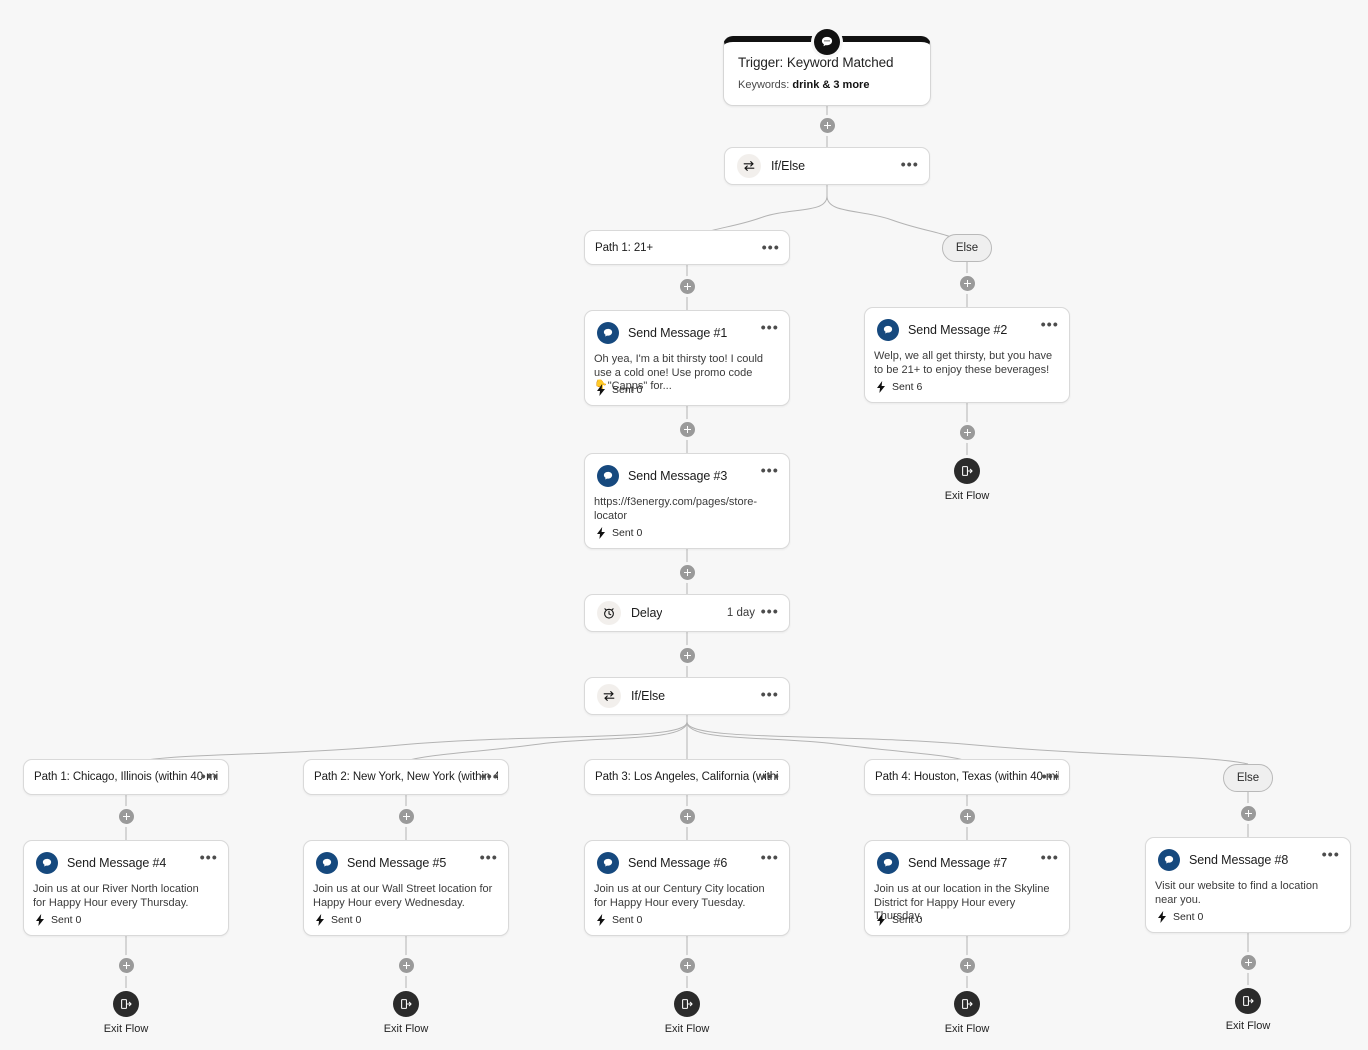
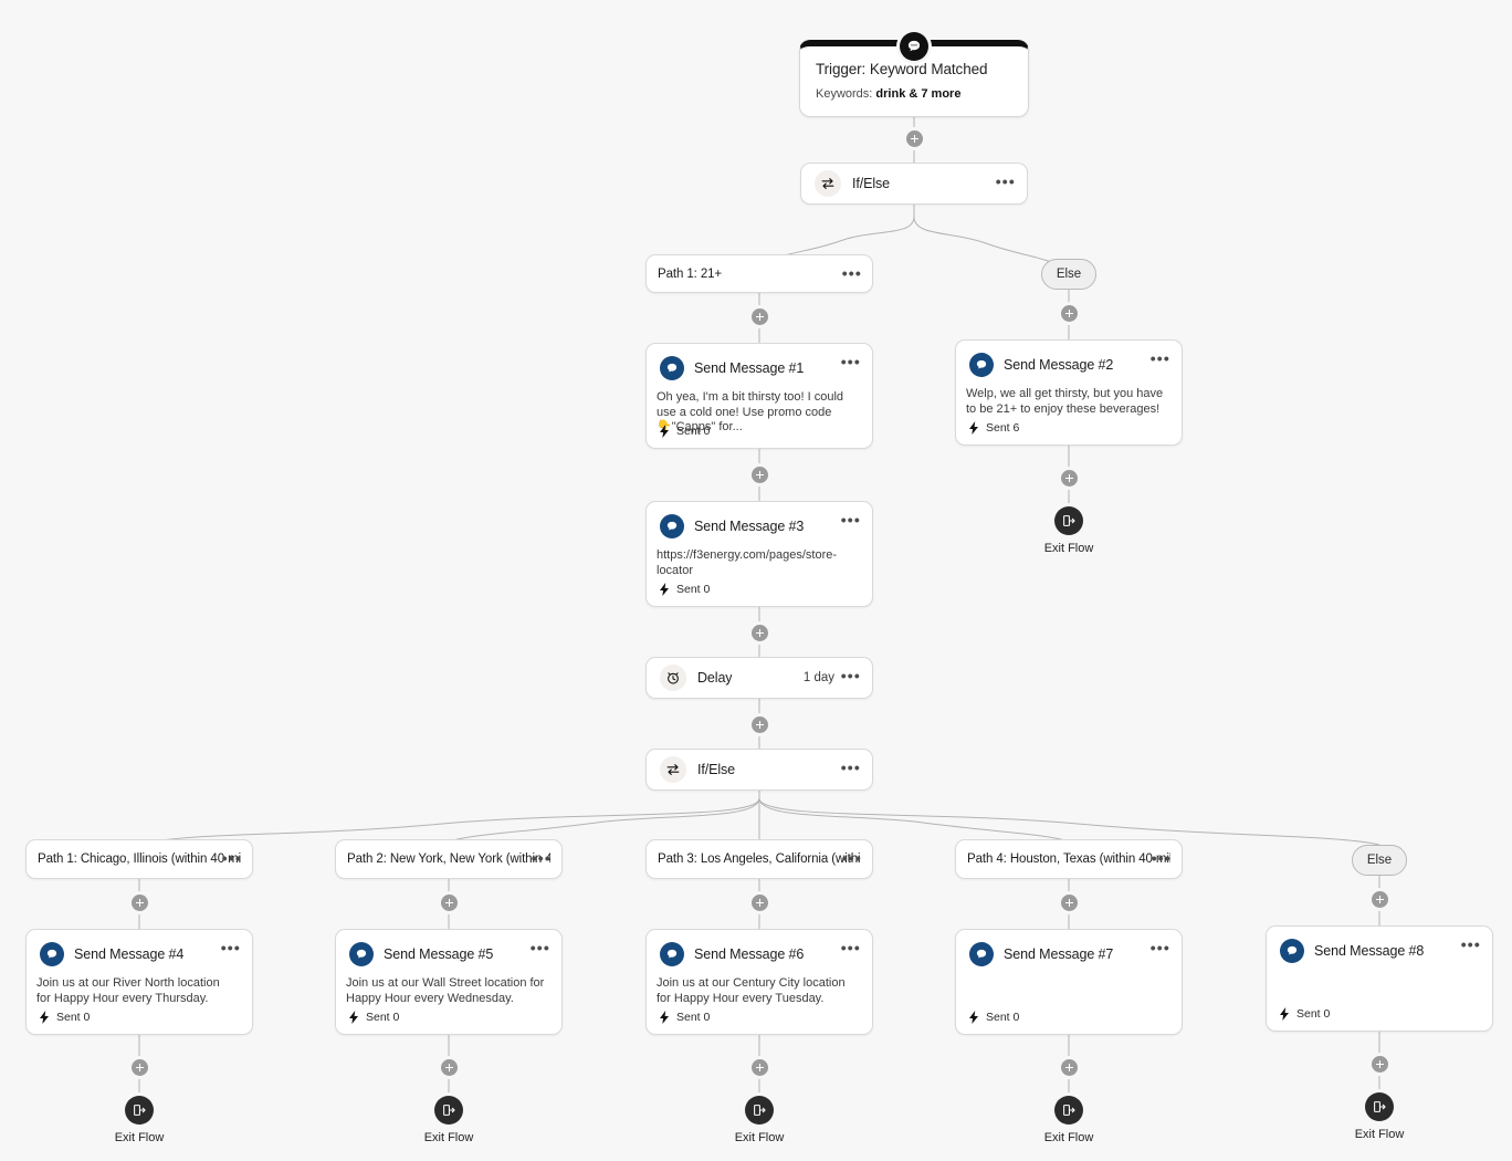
  Trigger: Keyword Matched
- Keywords: drink & 3 more
+ Keywords: drink & 7 more
  If/Else
  •••
  Path 1: 21+
  •••
  Else
  Send Message #1
  •••
  Oh yea, I'm a bit thirsty too! I could use a cold one! Use promo code "Capps" for...
  Sent 0
  Send Message #2
  •••
  Welp, we all get thirsty, but you have to be 21+ to enjoy these beverages!
  Sent 6
  Exit Flow
  Send Message #3
  •••
  https://f3energy.com/pages/store-locator
  Sent 0
  Delay
  1 day
  •••
  If/Else
  •••
  Path 1: Chicago, Illinois (within 40 mi
  •••
  Path 2: New York, New York (within 4
  •••
  Path 3: Los Angeles, California (withi
  •••
  Path 4: Houston, Texas (within 40 mi
  •••
  Else
  Send Message #4
  •••
  Join us at our River North location for Happy Hour every Thursday.
  Sent 0
  Send Message #5
  •••
  Join us at our Wall Street location for Happy Hour every Wednesday.
  Sent 0
  Send Message #6
  •••
  Join us at our Century City location for Happy Hour every Tuesday.
  Sent 0
  Send Message #7
  •••
- Join us at our location in the Skyline District for Happy Hour every Thursday.
  Sent 0
  Send Message #8
  •••
- Visit our website to find a location near you.
  Sent 0
  Exit Flow
  Exit Flow
  Exit Flow
  Exit Flow
  Exit Flow
